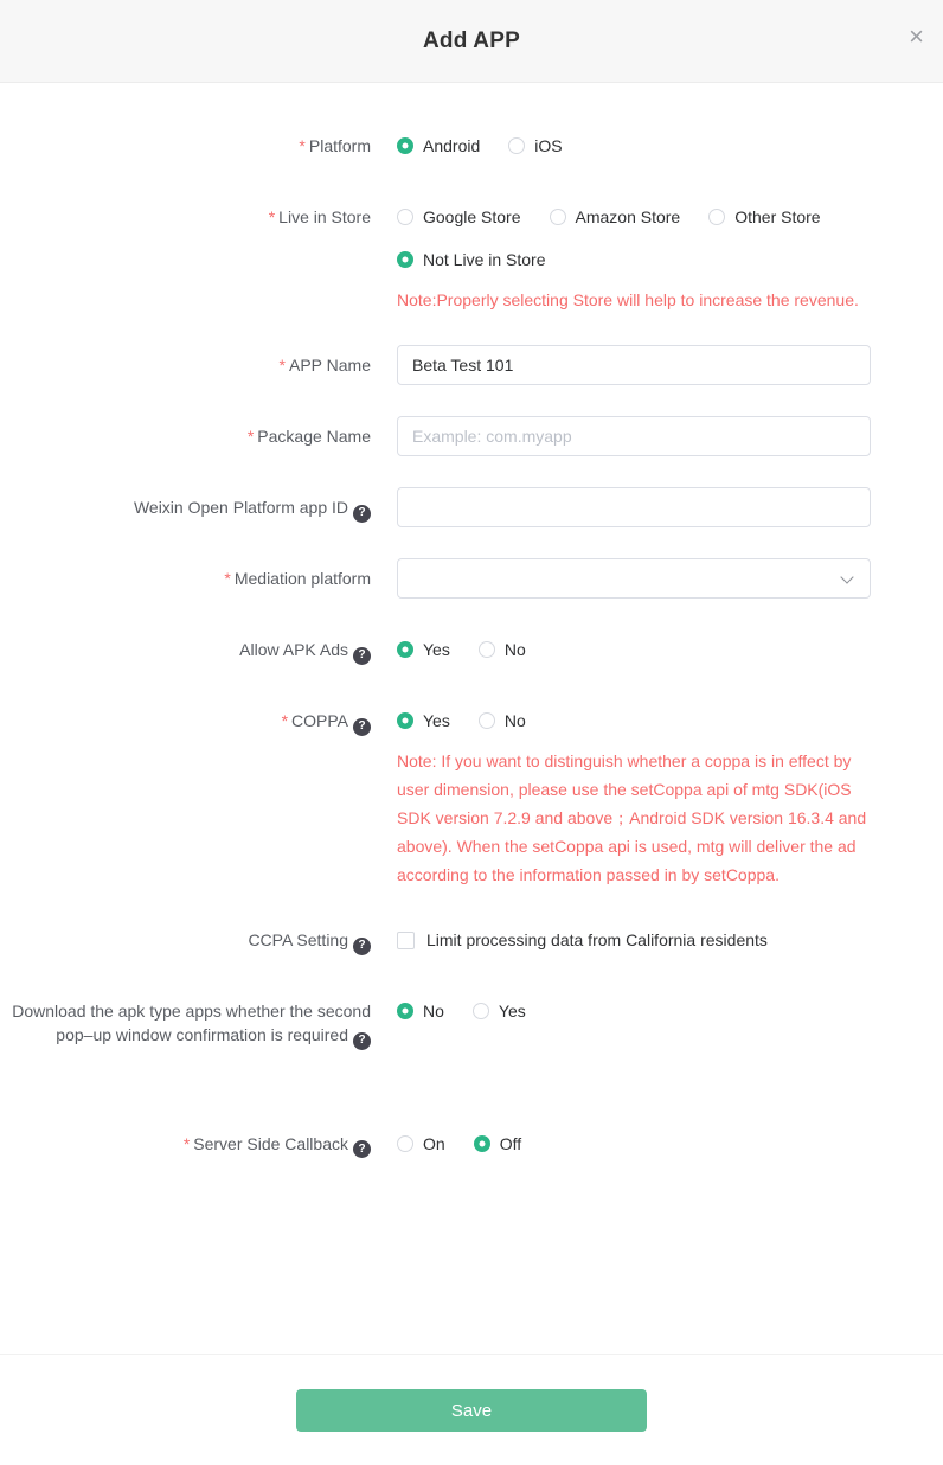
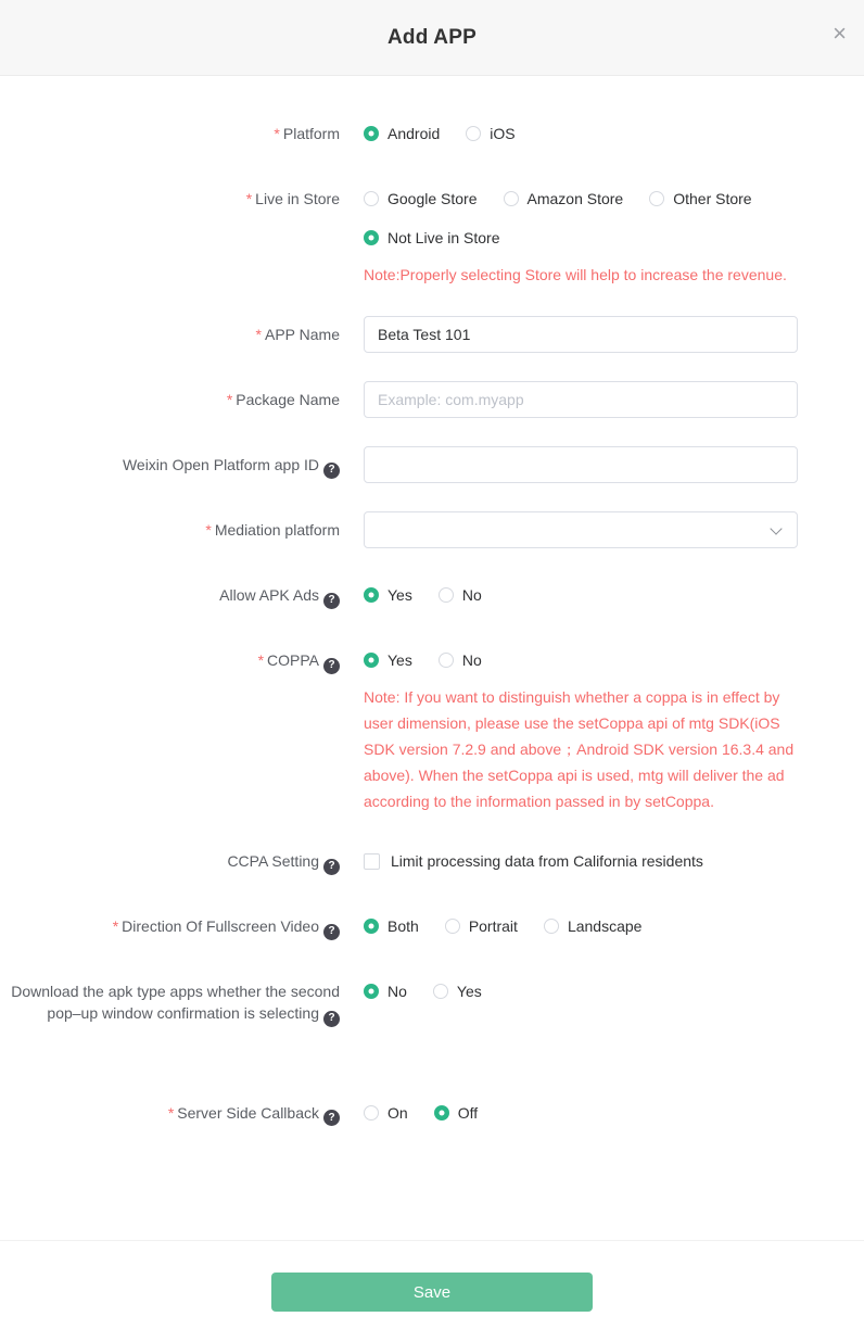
  Add APP
  ×
  * Platform
  Android
  iOS
  * Live in Store
  Google Store
  Amazon Store
  Other Store
  Not Live in Store
  Note:Properly selecting Store will help to increase the revenue.
  * APP Name
  Beta Test 101
  * Package Name
  Example: com.myapp
  Weixin Open Platform app ID ?
  * Mediation platform
  Allow APK Ads ?
  Yes
  No
  * COPPA ?
  Yes
  No
  Note: If you want to distinguish whether a coppa is in effect by user dimension, please use the setCoppa api of mtg SDK(iOS SDK version 7.2.9 and above；Android SDK version 16.3.4 and above). When the setCoppa api is used, mtg will deliver the ad according to the information passed in by setCoppa.
  CCPA Setting ?
  Limit processing data from California residents
+ * Direction Of Fullscreen Video ?
+ Both
+ Portrait
+ Landscape
- Download the apk type apps whether the second pop–up window confirmation is required ?
+ Download the apk type apps whether the second pop–up window confirmation is selecting ?
  No
  Yes
  * Server Side Callback ?
  On
  Off
  Save
